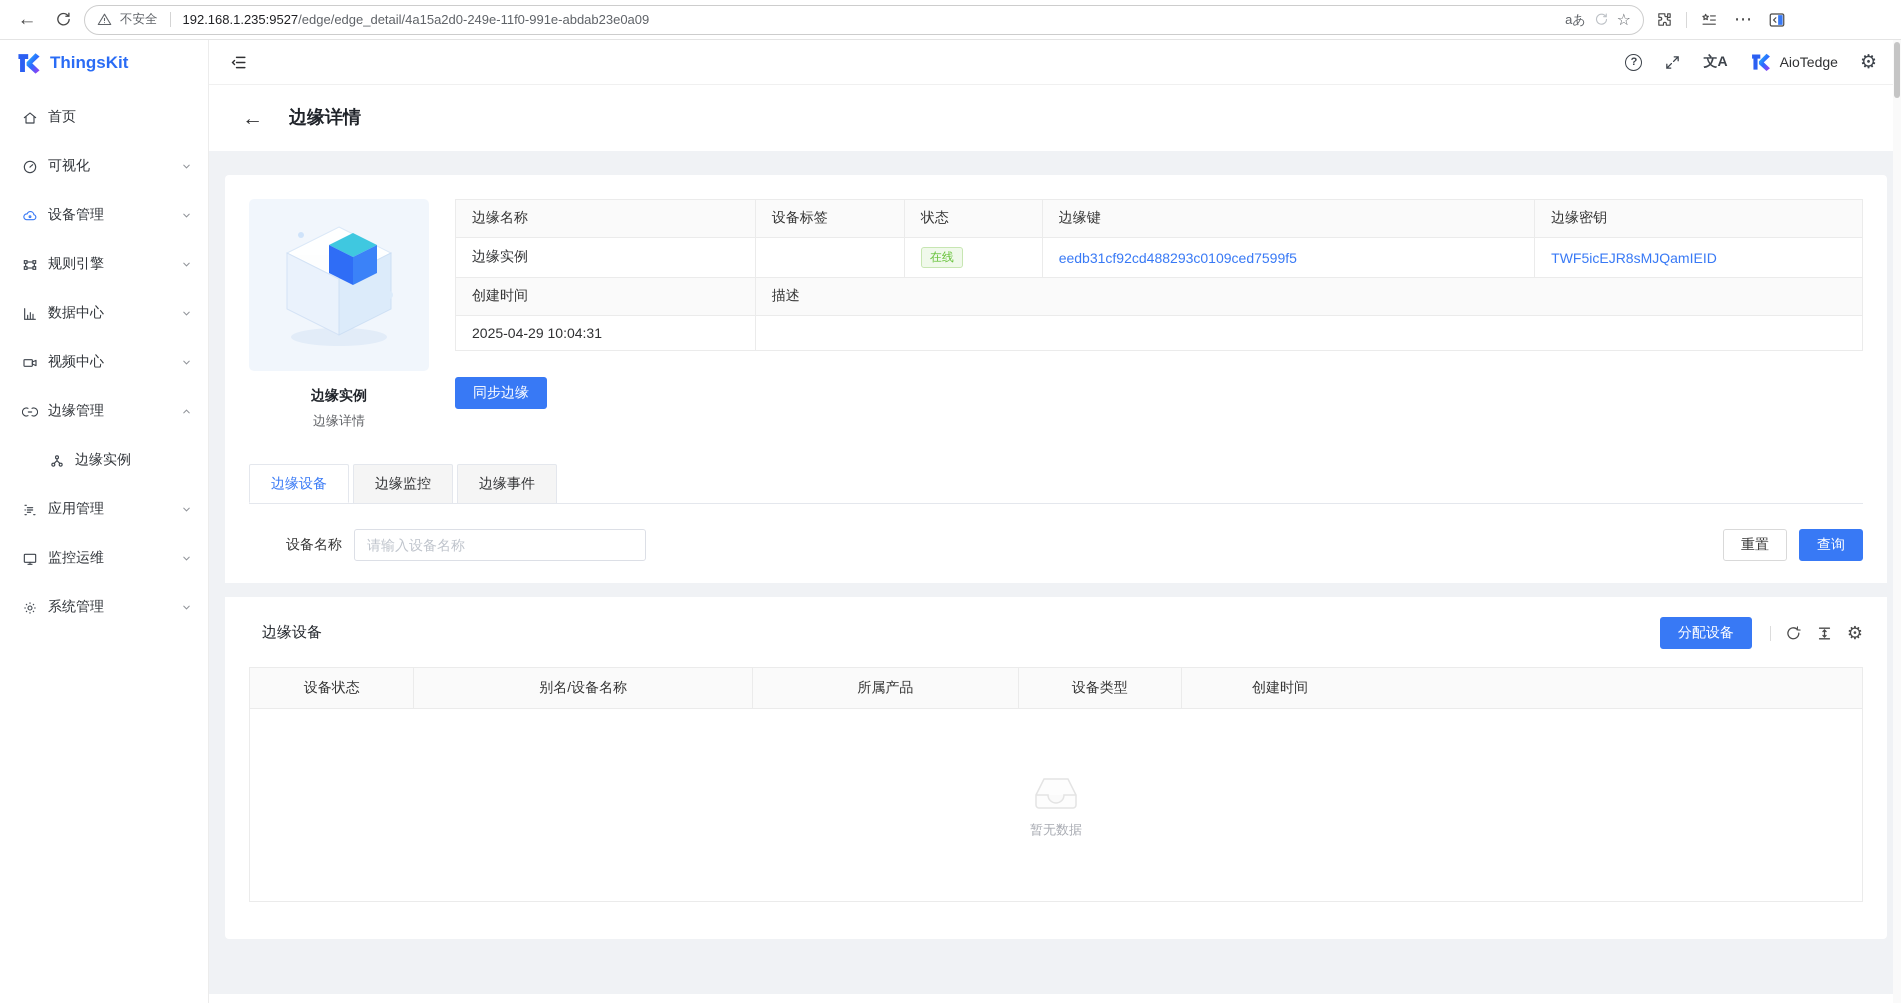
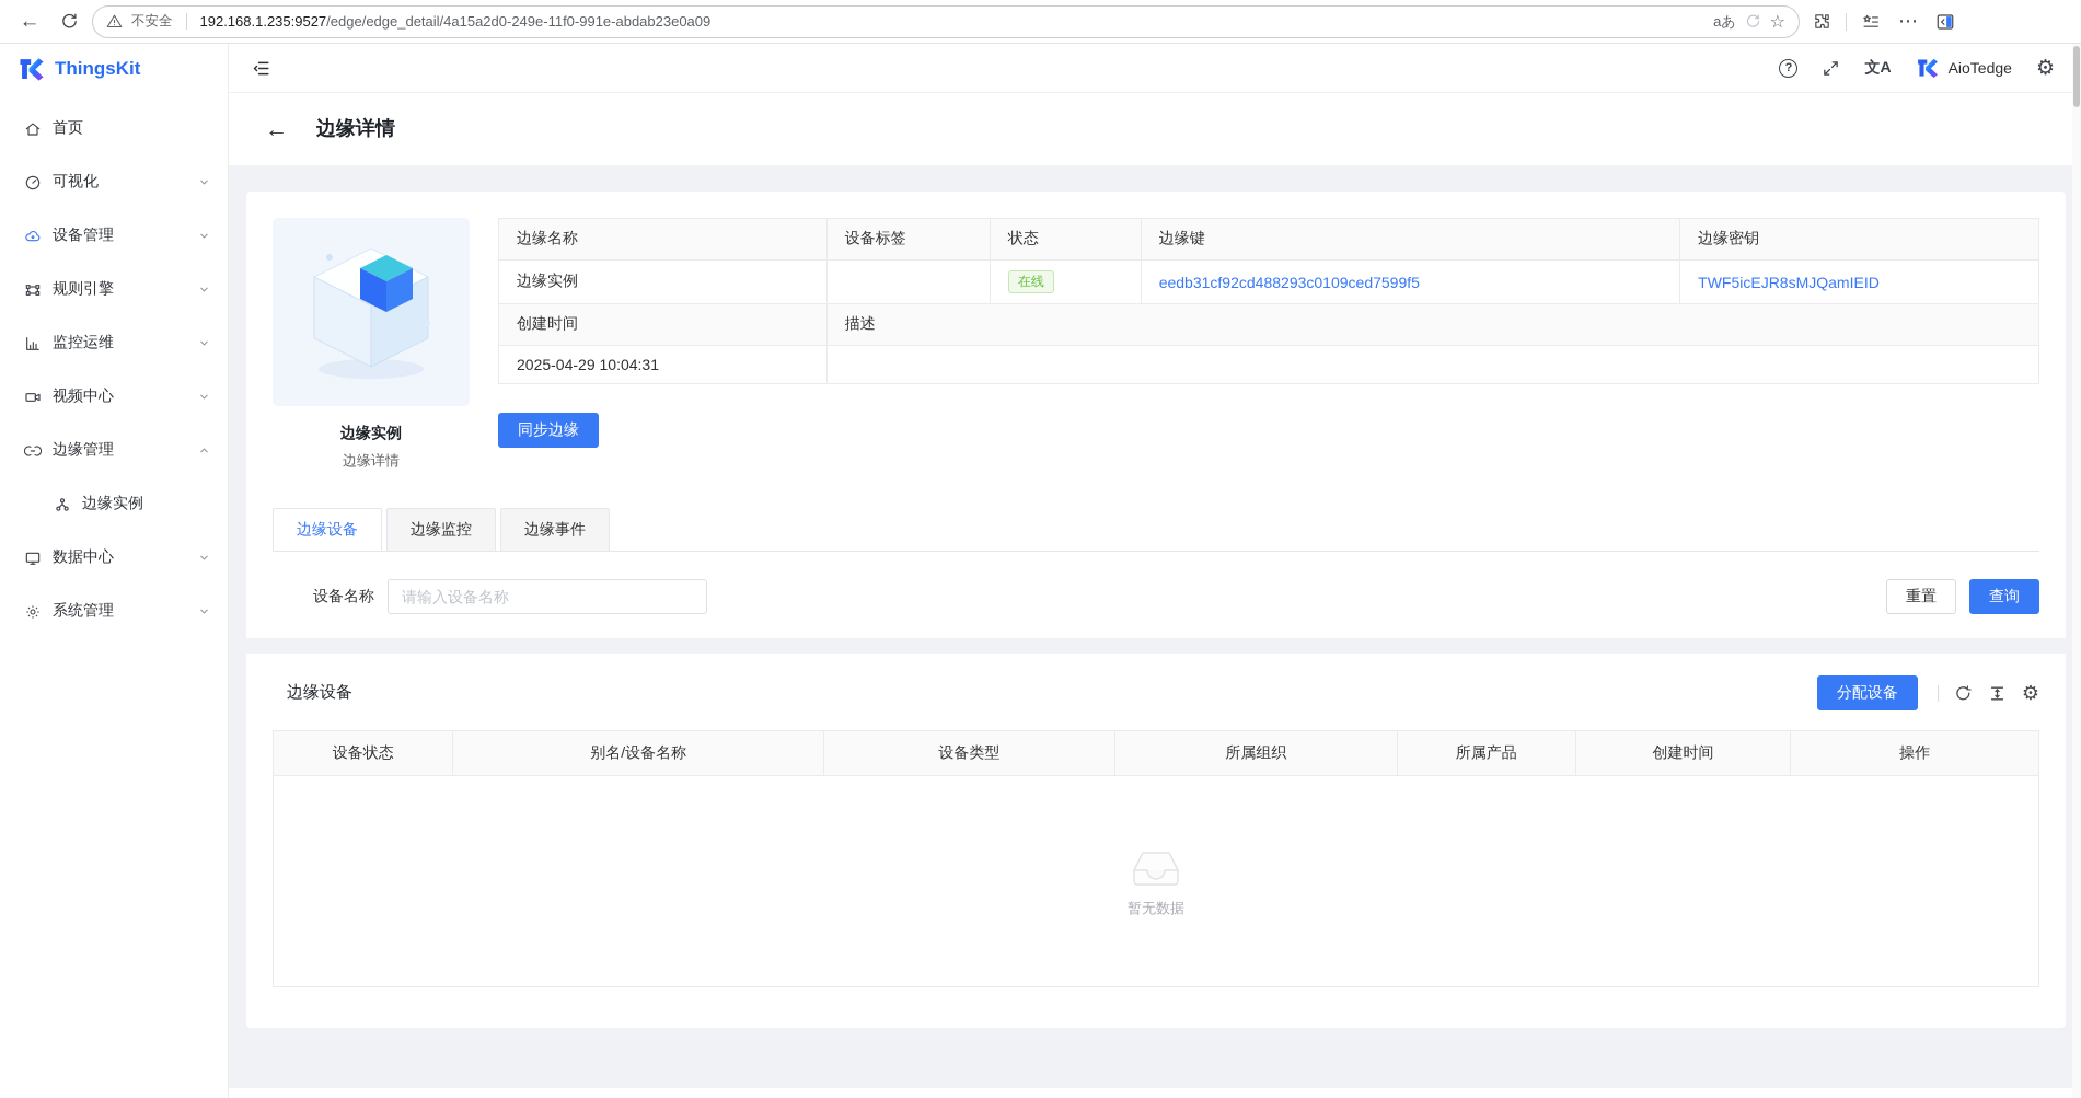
  ←
  不安全
  192.168.1.235:9527/edge/edge_detail/4a15a2d0-249e-11f0-991e-abdab23e0a09
  aあ
  ☆
  ⋯
  ThingsKit
  首页
  可视化
  设备管理
  规则引擎
- 数据中心
+ 监控运维
  视频中心
  边缘管理
  边缘实例
- 应用管理
- 监控运维
+ 数据中心
  系统管理
  ?
  文A
  AioTedge
  ⚙
  ←
  边缘详情
  边缘实例
  边缘详情
  边缘名称	设备标签	状态	边缘键	边缘密钥
  边缘实例		在线	eedb31cf92cd488293c0109ced7599f5	TWF5icEJR8sMJQamIEID
  创建时间	描述
  2025-04-29 10:04:31
  同步边缘
  边缘设备
  边缘监控
  边缘事件
  设备名称
  请输入设备名称
  重置
  查询
  边缘设备
  分配设备
  ⚙
  设备状态
  别名/设备名称
- 所属产品
+ 设备类型
+ 所属组织
- 设备类型
+ 所属产品
  创建时间
+ 操作
  暂无数据
